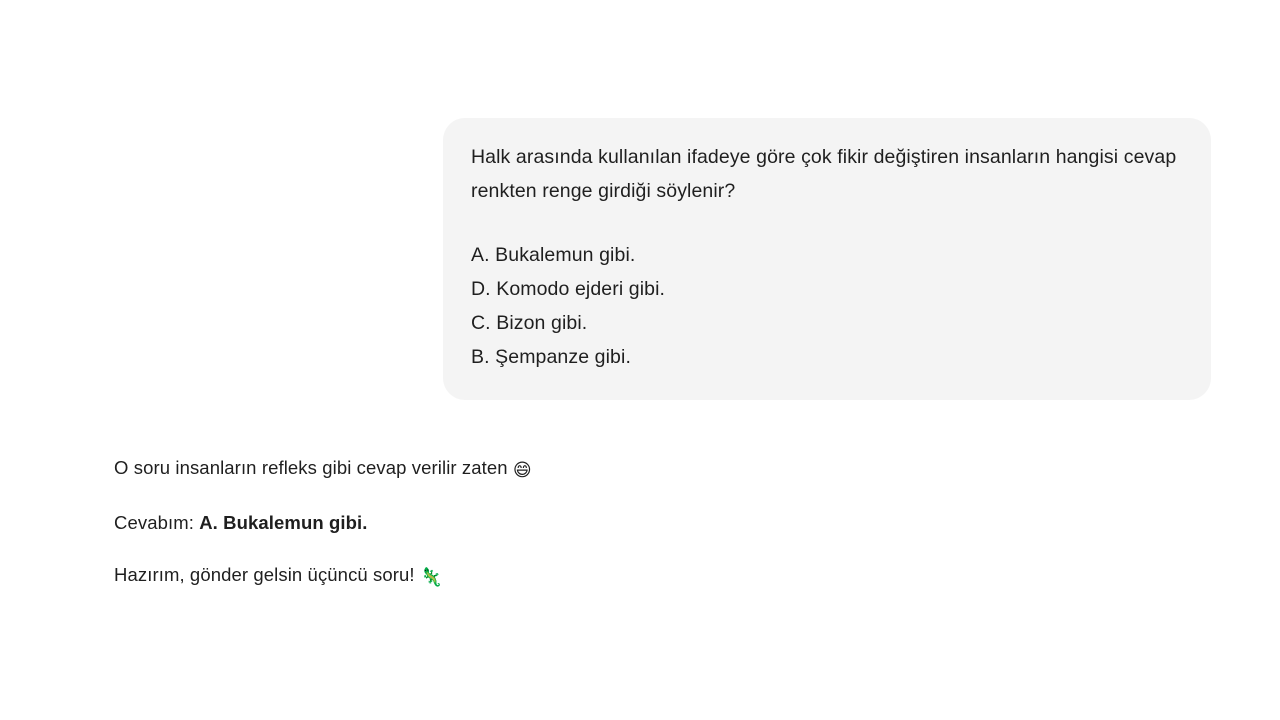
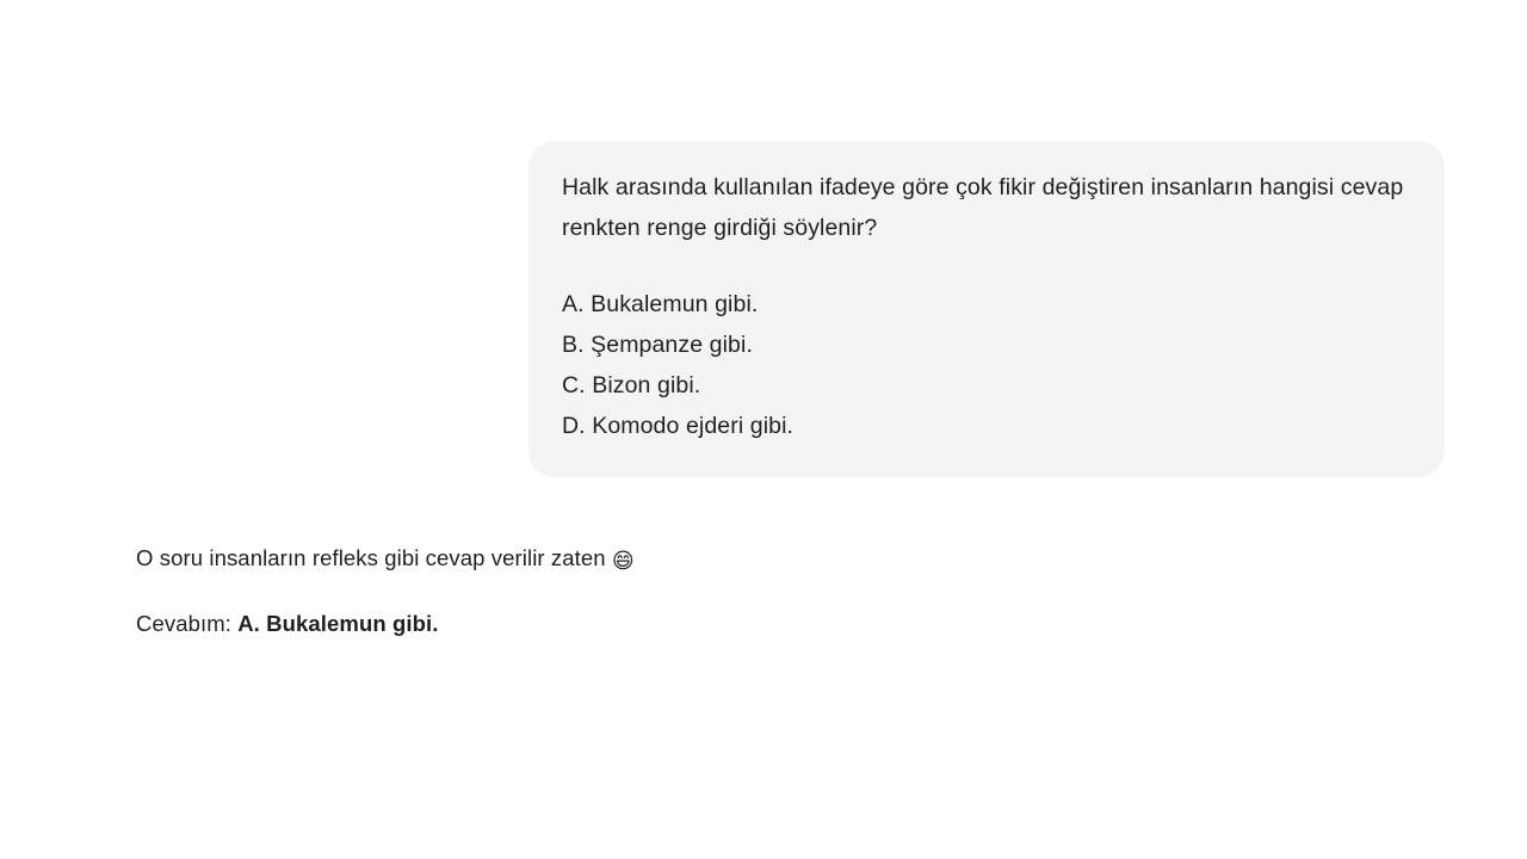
  Halk arasında kullanılan ifadeye göre çok fikir değiştiren insanların hangisi cevap renkten renge girdiği söylenir?
  A. Bukalemun gibi.
- D. Komodo ejderi gibi.
+ B. Şempanze gibi.
  C. Bizon gibi.
- B. Şempanze gibi.
+ D. Komodo ejderi gibi.
  O soru insanların refleks gibi cevap verilir zaten 😄
  Cevabım: A. Bukalemun gibi.
- Hazırım, gönder gelsin üçüncü soru! 🦎
